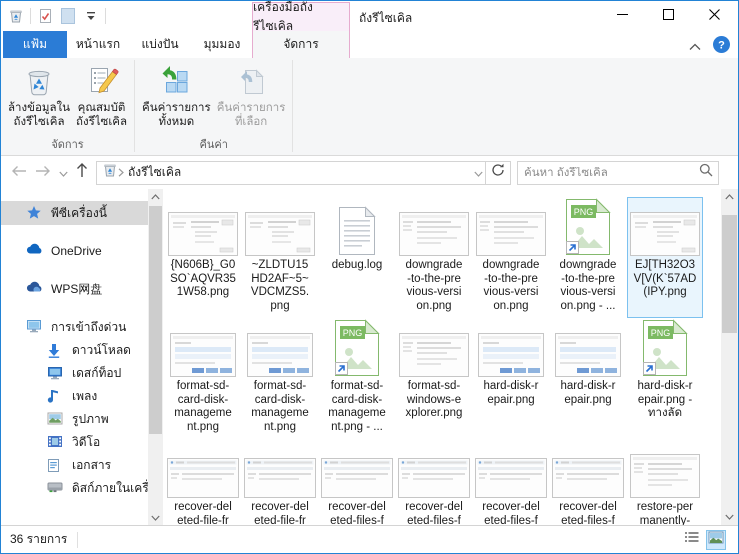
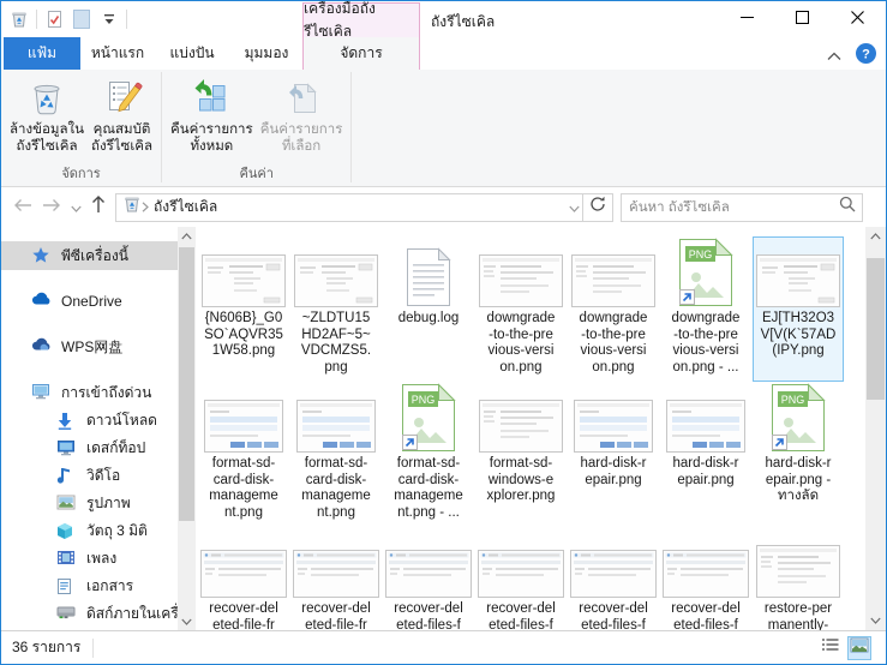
  เครื่องมือถังรีไซเคิล
  ถังรีไซเคิล
  แฟ้ม
  หน้าแรก
  แบ่งปัน
  มุมมอง
  จัดการ
  ?
  ล้างข้อมูลใน
  ถังรีไซเคิล
  คุณสมบัติ
  ถังรีไซเคิล
  จัดการ
  คืนค่ารายการ
  ทั้งหมด
  คืนค่ารายการ
  ที่เลือก
  คืนค่า
  ถังรีไซเคิล
  ค้นหา ถังรีไซเคิล
  พีซีเครื่องนี้
  OneDrive
  WPS网盘
  การเข้าถึงด่วน
  ดาวน์โหลด
  เดสก์ท็อป
- เพลง
+ วิดีโอ
  รูปภาพ
+ วัตถุ 3 มิติ
- วิดีโอ
+ เพลง
  เอกสาร
  ดิสก์ภายในเครื่
  {N606B}_G0
  SO`AQVR35
  1W58.png
  ~ZLDTU15
  HD2AF~5~
  VDCMZS5.
  png
  debug.log
  downgrade
  -to-the-pre
  vious-versi
  on.png
  downgrade
  -to-the-pre
  vious-versi
  on.png
  PNG
  downgrade
  -to-the-pre
  vious-versi
  on.png - ...
  EJ[TH32O3
  V[V(K`57AD
  (IPY.png
  format-sd-
  card-disk-
  manageme
  nt.png
  format-sd-
  card-disk-
  manageme
  nt.png
  PNG
  format-sd-
  card-disk-
  manageme
  nt.png - ...
  format-sd-
  windows-e
  xplorer.png
  hard-disk-r
  epair.png
  hard-disk-r
  epair.png
  PNG
  hard-disk-r
  epair.png -
  ทางลัด
  recover-del
  eted-file-fr
  recover-del
  eted-file-fr
  recover-del
  eted-files-f
  recover-del
  eted-files-f
  recover-del
  eted-files-f
  recover-del
  eted-files-f
  restore-per
  manently-
  36 รายการ
